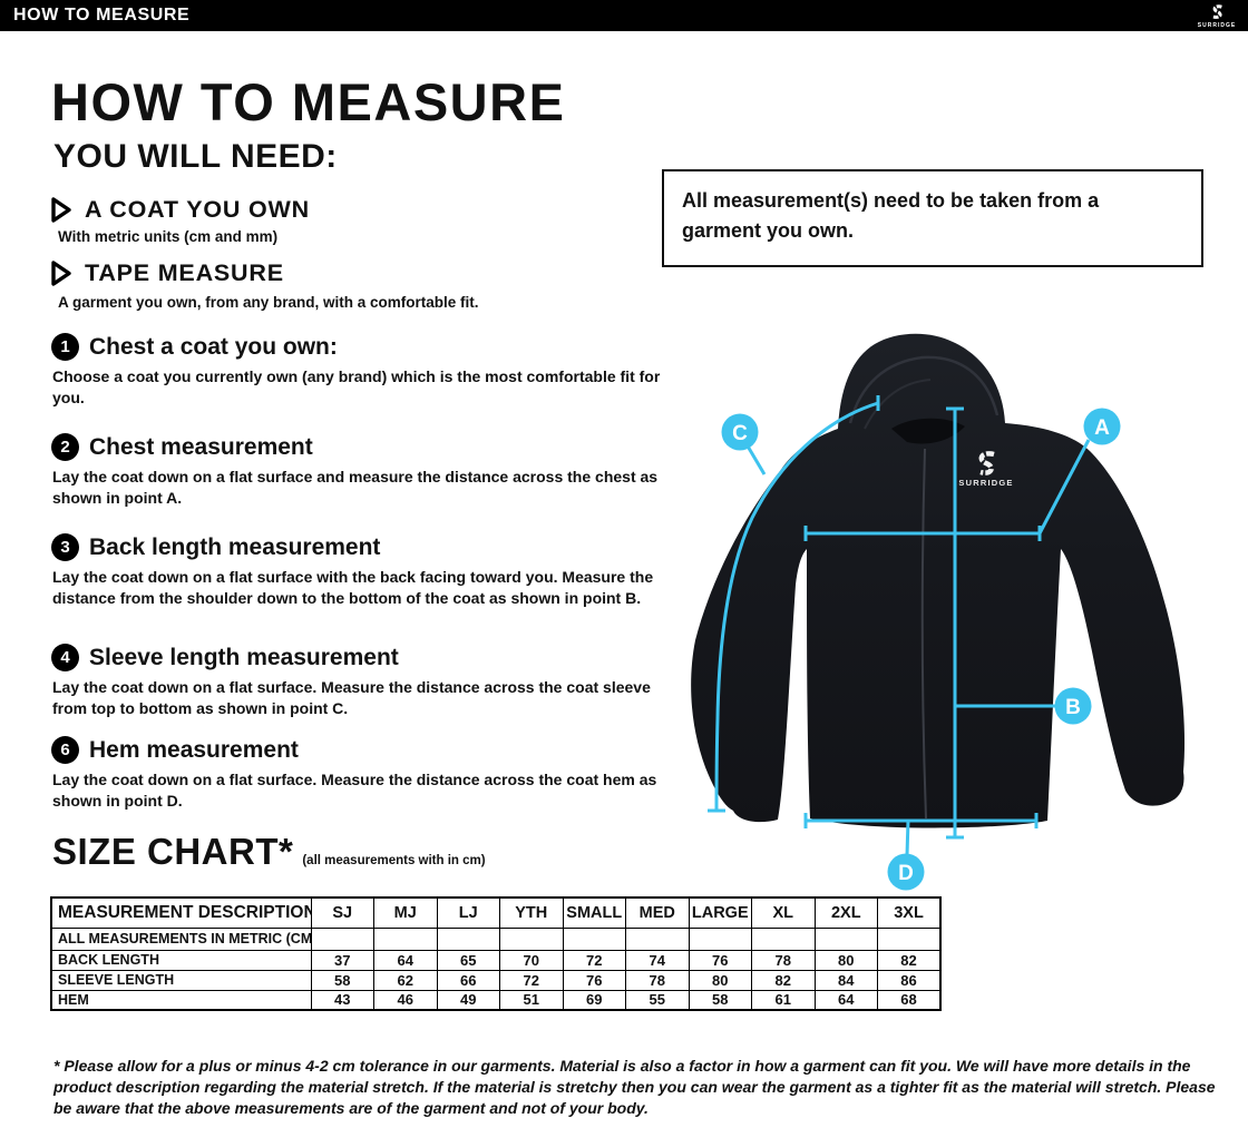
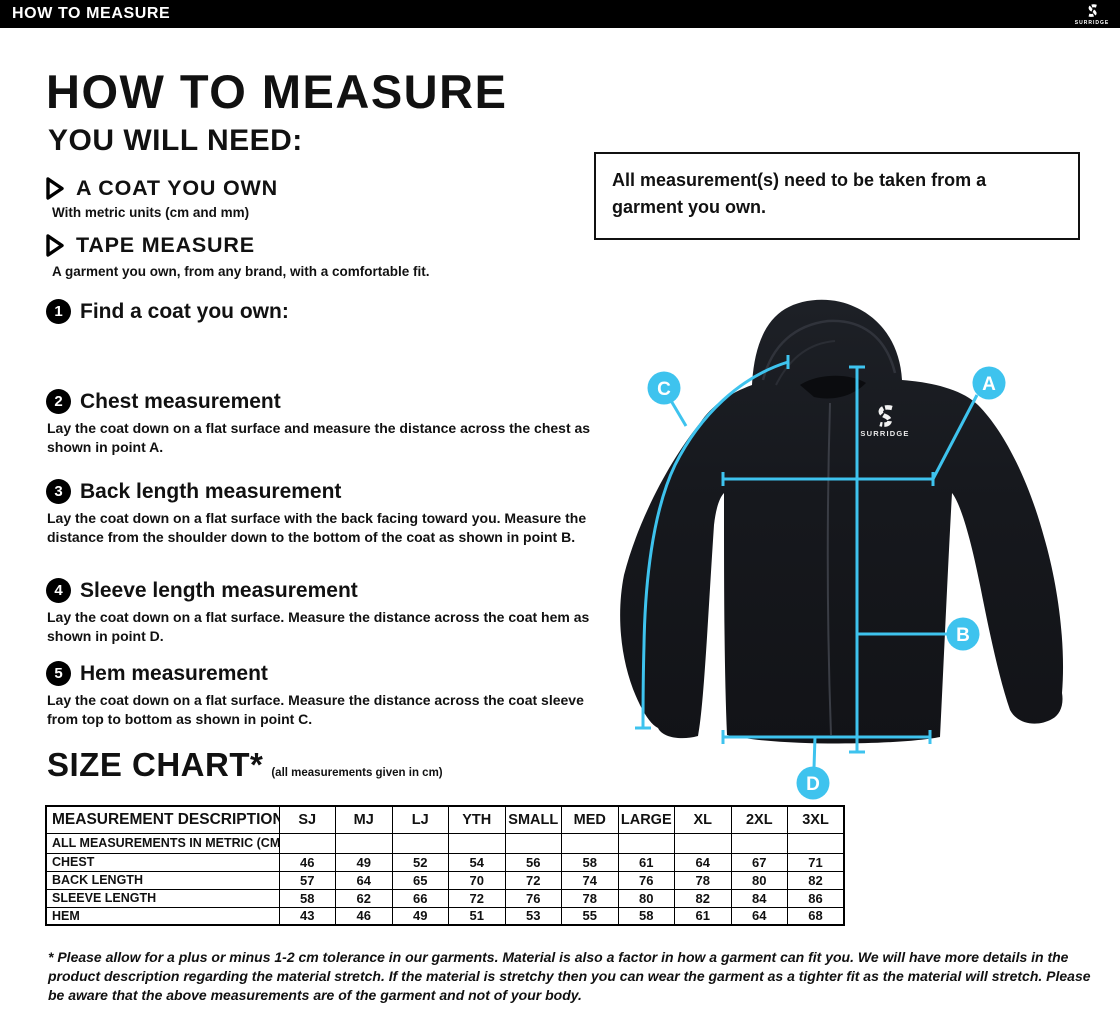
  HOW TO MEASURE
  HOW TO MEASURE
  YOU WILL NEED:
  A COAT YOU OWN
  With metric units (cm and mm)
  TAPE MEASURE
  A garment you own, from any brand, with a comfortable fit.
  1
- Chest a coat you own:
+ Find a coat you own:
- Choose a coat you currently own (any brand) which is the most comfortable fit for you.
  2
  Chest measurement
  Lay the coat down on a flat surface and measure the distance across the chest as shown in point A.
  3
  Back length measurement
  Lay the coat down on a flat surface with the back facing toward you. Measure the distance from the shoulder down to the bottom of the coat as shown in point B.
  4
  Sleeve length measurement
- Lay the coat down on a flat surface. Measure the distance across the coat sleeve from top to bottom as shown in point C.
+ Lay the coat down on a flat surface. Measure the distance across the coat hem as shown in point D.
- 6
+ 5
  Hem measurement
- Lay the coat down on a flat surface. Measure the distance across the coat hem as shown in point D.
+ Lay the coat down on a flat surface. Measure the distance across the coat sleeve from top to bottom as shown in point C.
  All measurement(s) need to be taken from a garment you own.
  SURRIDGE
  A
  B
  C
  D
  SIZE CHART*
- (all measurements with in cm)
+ (all measurements given in cm)
  MEASUREMENT DESCRIPTION	SJ	MJ	LJ	YTH	SMALL	MED	LARGE	XL	2XL	3XL
  ALL MEASUREMENTS IN METRIC (CM
+ CHEST	46	49	52	54	56	58	61	64	67	71
- BACK LENGTH	37	64	65	70	72	74	76	78	80	82
+ BACK LENGTH	57	64	65	70	72	74	76	78	80	82
  SLEEVE LENGTH	58	62	66	72	76	78	80	82	84	86
- HEM	43	46	49	51	69	55	58	61	64	68
+ HEM	43	46	49	51	53	55	58	61	64	68
- * Please allow for a plus or minus 4-2 cm tolerance in our garments. Material is also a factor in how a garment can fit you. We will have more details in the product description regarding the material stretch. If the material is stretchy then you can wear the garment as a tighter fit as the material will stretch. Please be aware that the above measurements are of the garment and not of your body.
+ * Please allow for a plus or minus 1-2 cm tolerance in our garments. Material is also a factor in how a garment can fit you. We will have more details in the product description regarding the material stretch. If the material is stretchy then you can wear the garment as a tighter fit as the material will stretch. Please be aware that the above measurements are of the garment and not of your body.
